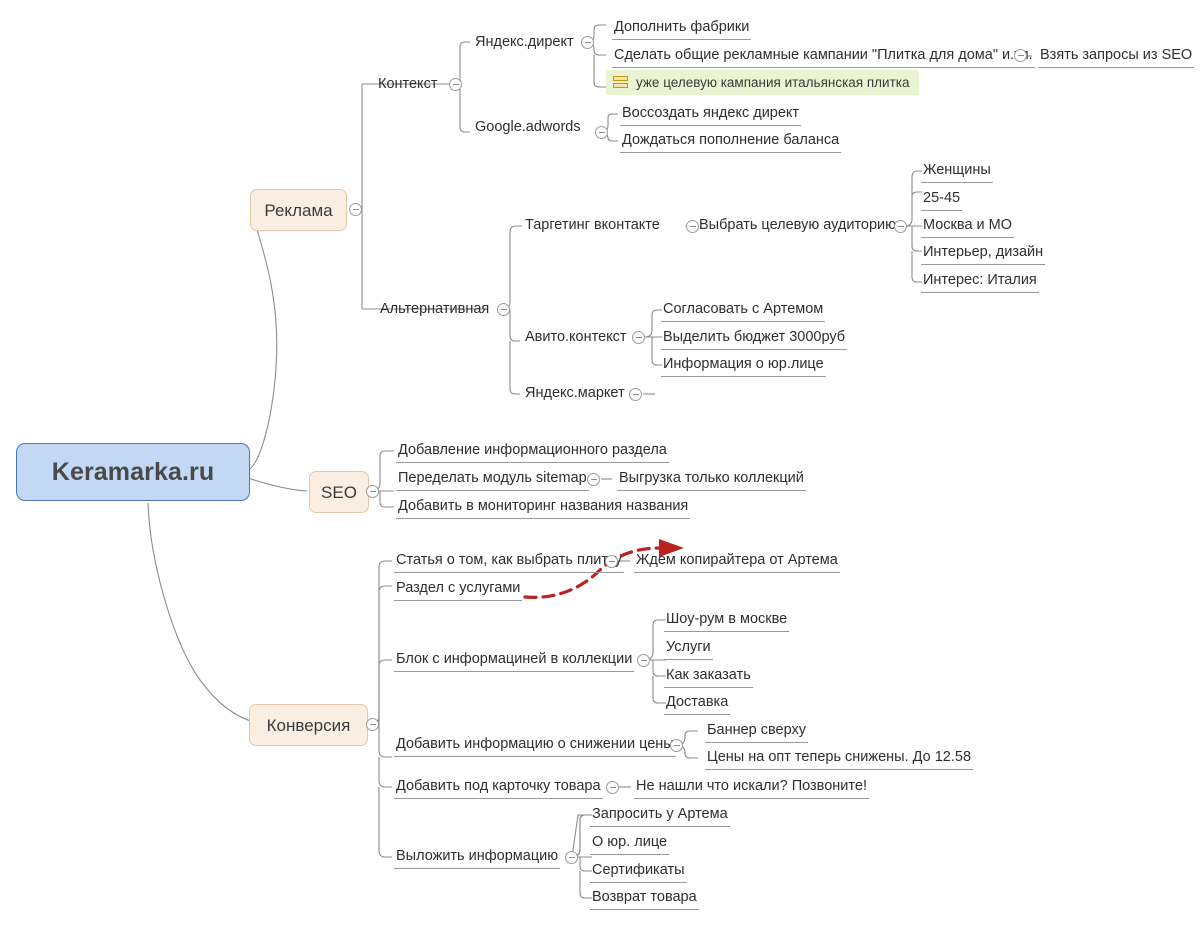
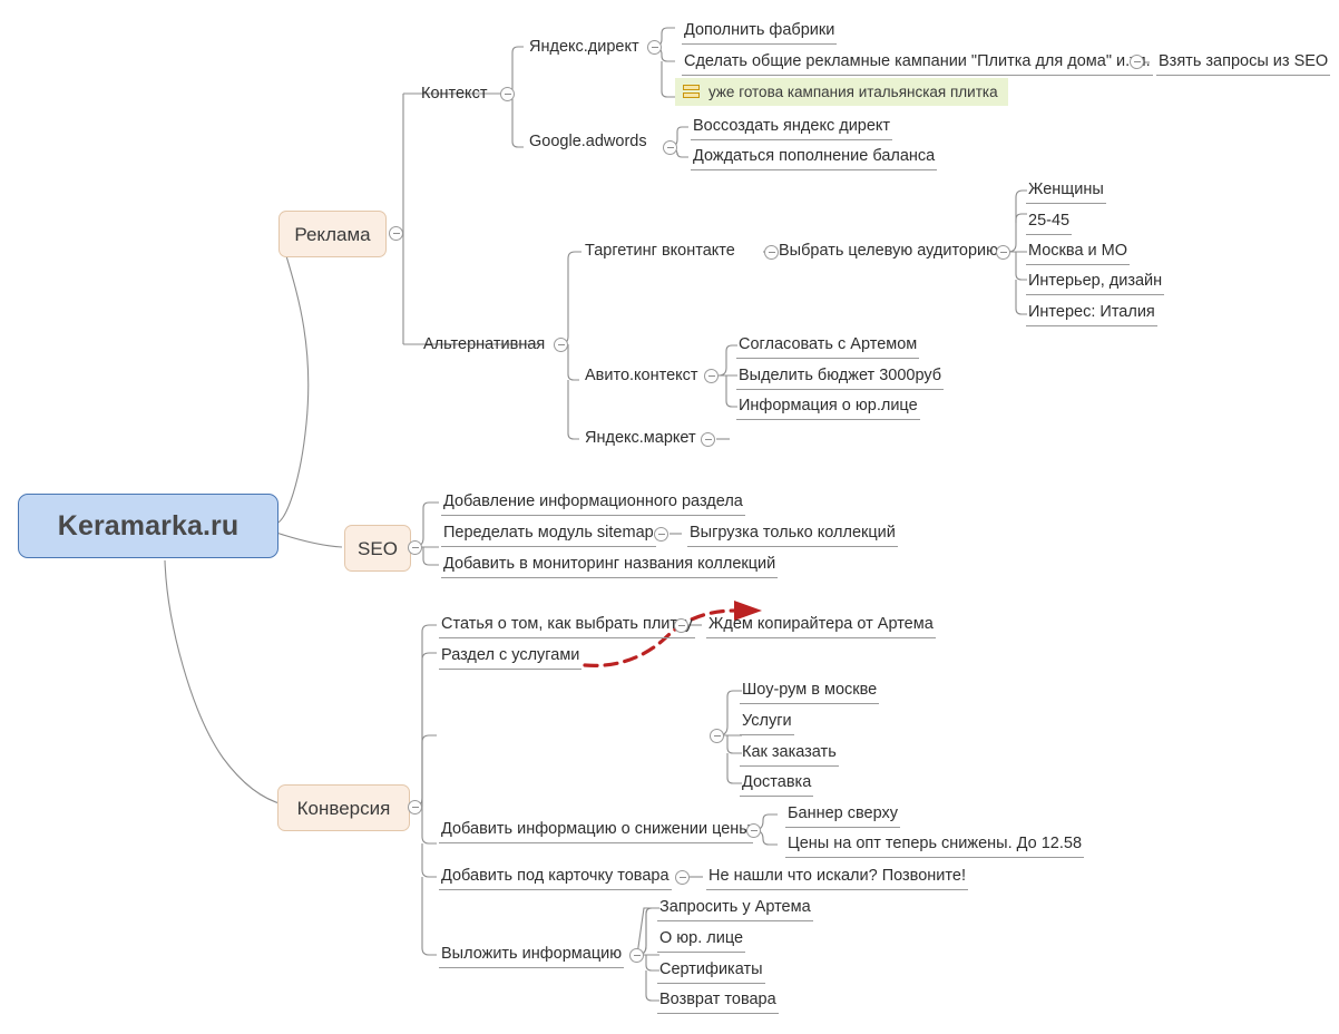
  Keramarka.ru
  Реклама
  SEO
  Конверсия
  Контекст
  Яндекс.директ
  Дополнить фабрики
  Сделать общие рекламные кампании "Плитка для дома" и..
  Взять запросы из SEO
- уже целевую кампания итальянская плитка
+ уже готова кампания итальянская плитка
  Google.adwords
  Воссоздать яндекс директ
  Дождаться пополнение баланса
  Альтернативная
  Таргетинг вконтакте
  Выбрать целевую аудиторию
  Женщины
  25-45
  Москва и МО
  Интерьер, дизайн
  Интерес: Италия
  Авито.контекст
  Согласовать с Артемом
  Выделить бюджет 3000руб
  Информация о юр.лице
  Яндекс.маркет
  Добавление информационного раздела
  Переделать модуль sitemap
  Выгрузка только коллекций
- Добавить в мониторинг названия названия
+ Добавить в мониторинг названия коллекций
  Статья о том, как выбрать плиу
  Ждем копирайтера от Артема
  Раздел с услугами
- Блок с информациней в коллекции
  Шоу-рум в москве
  Услуги
  Как заказать
  Доставка
  Добавить информацию о снижении цены
  Баннер сверху
  Цены на опт теперь снижены. До 12.58
  Добавить под карточку товара
  Не нашли что искали? Позвоните!
  Выложить информацию
  Запросить у Артема
  О юр. лице
  Сертификаты
  Возврат товара
